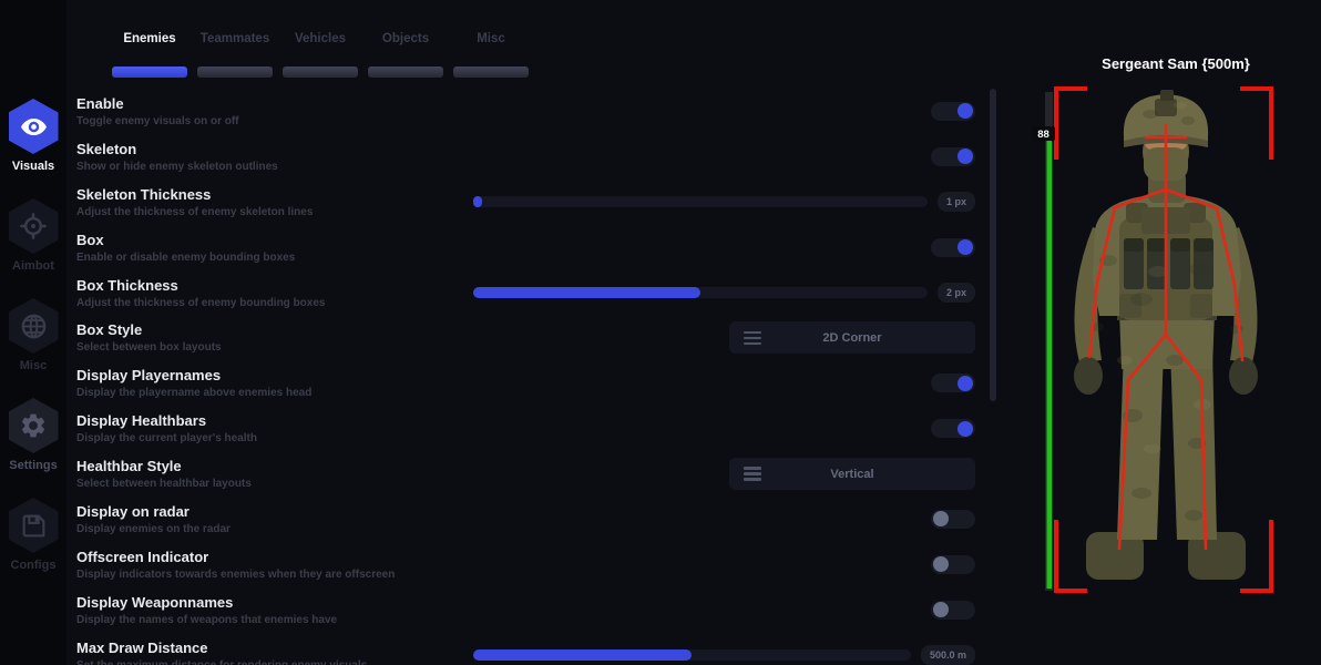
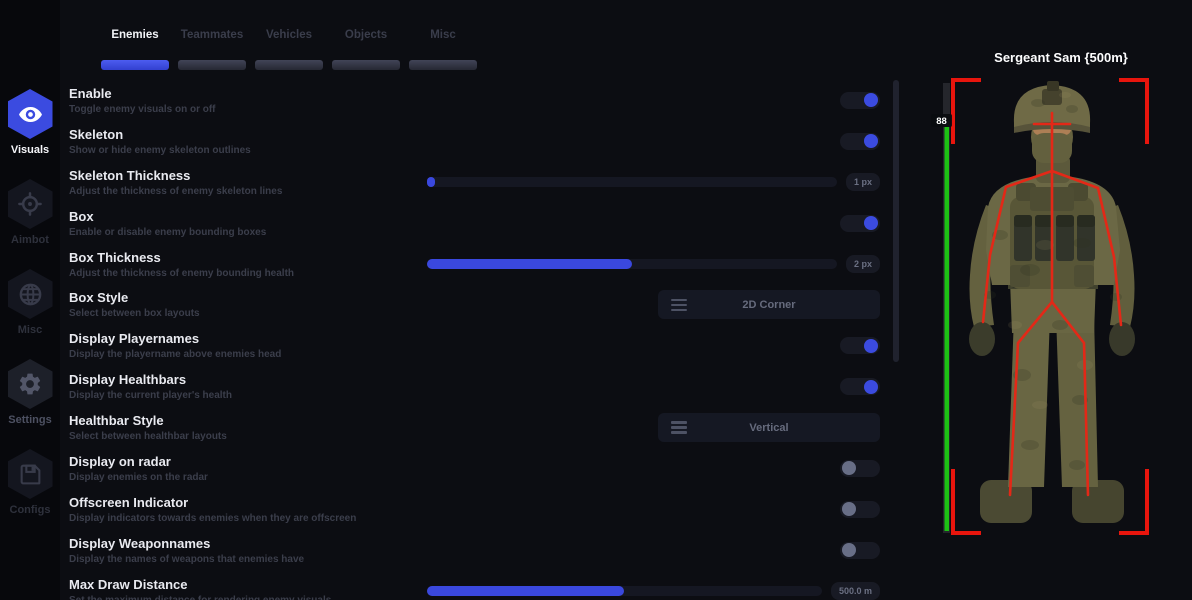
  Visuals
  Aimbot
  Misc
  Settings
  Configs
  Enemies
  Teammates
  Vehicles
  Objects
  Misc
  Enable
  Toggle enemy visuals on or off
  Skeleton
  Show or hide enemy skeleton outlines
  Skeleton Thickness
  Adjust the thickness of enemy skeleton lines
  1 px
  Box
  Enable or disable enemy bounding boxes
  Box Thickness
- Adjust the thickness of enemy bounding boxes
+ Adjust the thickness of enemy bounding health
  2 px
  Box Style
  Select between box layouts
  2D Corner
  Display Playernames
  Display the playername above enemies head
  Display Healthbars
  Display the current player's health
  Healthbar Style
  Select between healthbar layouts
  Vertical
  Display on radar
  Display enemies on the radar
  Offscreen Indicator
  Display indicators towards enemies when they are offscreen
  Display Weaponnames
  Display the names of weapons that enemies have
  Max Draw Distance
  500.0 m
  Sergeant Sam {500m}
  88
